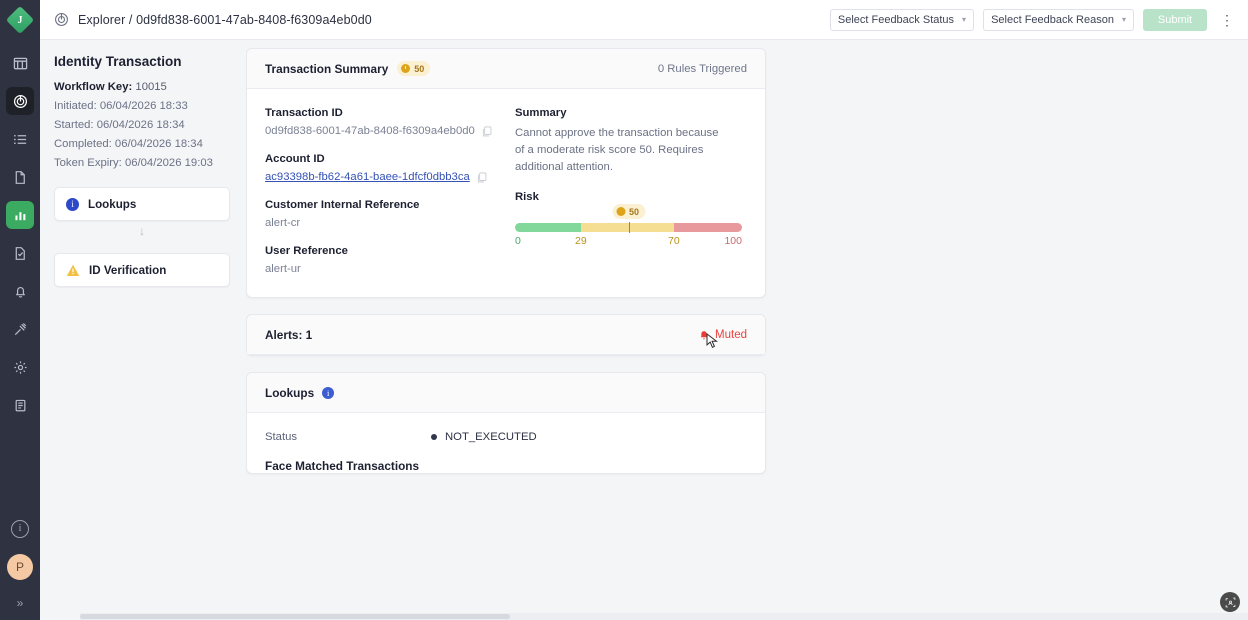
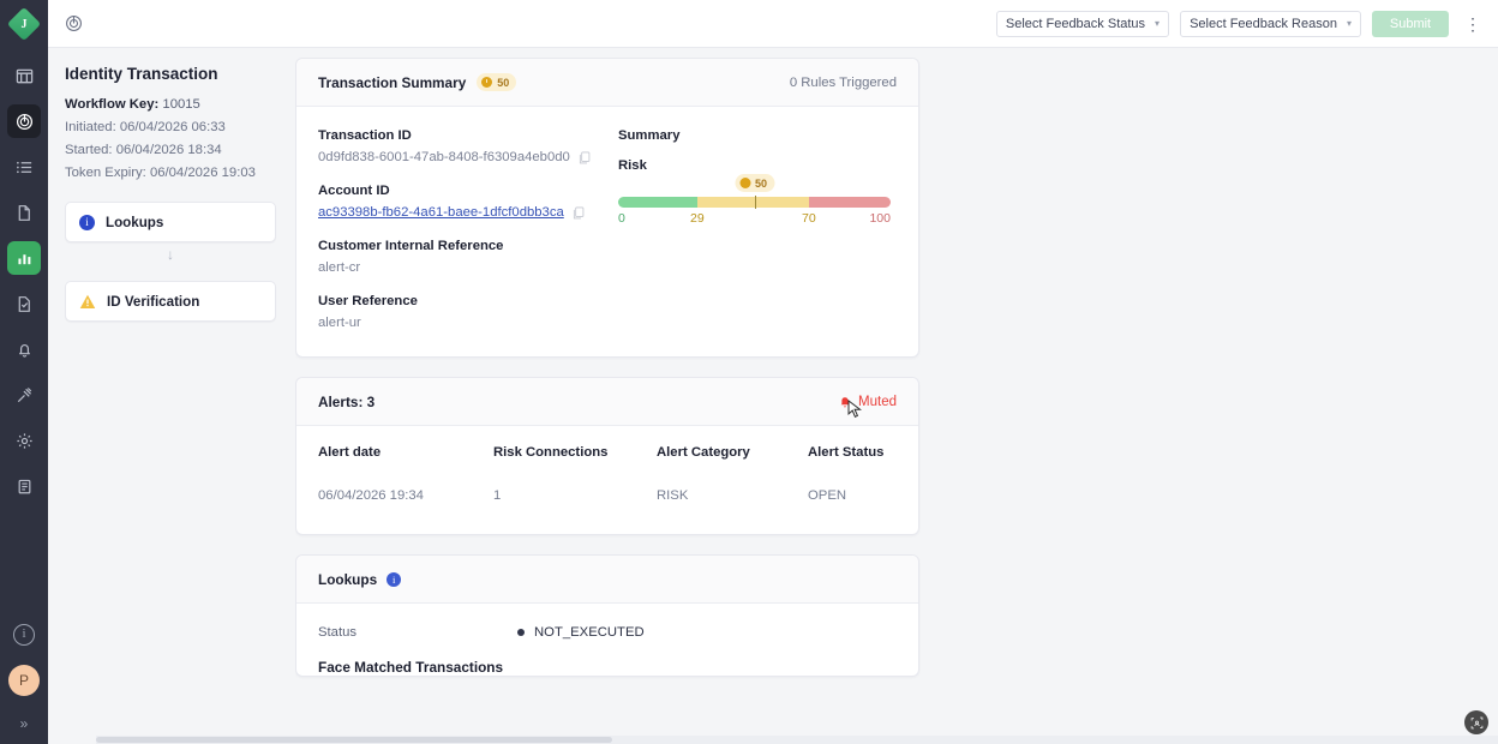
  i
  P
  »
- Explorer / 0d9fd838-6001-47ab-8408-f6309a4eb0d0
  Select Feedback Status
  ▾
  Select Feedback Reason
  ▾
  Submit
  ⋮
  Identity Transaction
  Workflow Key: 10015
- Initiated: 06/04/2026 18:33
+ Initiated: 06/04/2026 06:33
  Started: 06/04/2026 18:34
- Completed: 06/04/2026 18:34
  Token Expiry: 06/04/2026 19:03
  i
  Lookups
  ↓
  ID Verification
  Transaction Summary
  50
  0 Rules Triggered
  Transaction ID
  0d9fd838-6001-47ab-8408-f6309a4eb0d0
  Account ID
  ac93398b-fb62-4a61-baee-1dfcf0dbb3ca
  Customer Internal Reference
  alert-cr
  User Reference
  alert-ur
  Summary
- Cannot approve the transaction because of a moderate risk score 50. Requires additional attention.
  Risk
  50
  0
  29
  70
  100
- Alerts: 1
+ Alerts: 3
  Muted
+ Alert date	Risk Connections	Alert Category	Alert Status
+ 06/04/2026 19:34	1	RISK	OPEN
  Lookups
  i
  Status
  NOT_EXECUTED
  Face Matched Transactions
